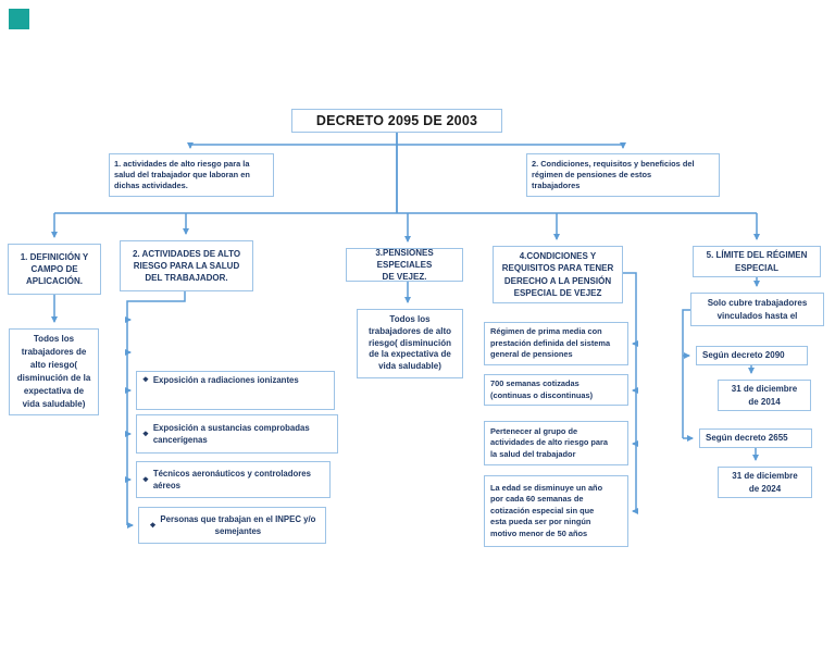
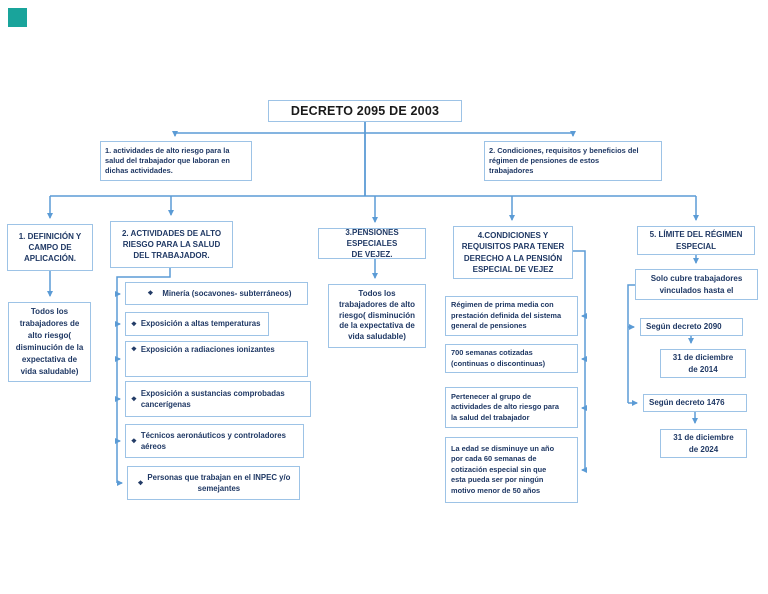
  DECRETO 2095 DE 2003
  1. actividades de alto riesgo para la
  salud del trabajador que laboran en
  dichas actividades.
  2. Condiciones, requisitos y beneficios del
  régimen de pensiones de estos
  trabajadores
  1. DEFINICIÓN Y
  CAMPO DE
  APLICACIÓN.
  Todos los
  trabajadores de
  alto riesgo(
  disminución de la
  expectativa de
  vida saludable)
  2. ACTIVIDADES DE ALTO
  RIESGO PARA LA SALUD
  DEL TRABAJADOR.
+ Minería (socavones- subterráneos)
+ Exposición a altas temperaturas
  Exposición a radiaciones ionizantes
  Exposición a sustancias comprobadas
  cancerígenas
  Técnicos aeronáuticos y controladores
  aéreos
  Personas que trabajan en el INPEC y/o
  semejantes
  3.PENSIONES ESPECIALES
  DE VEJEZ.
  Todos los
  trabajadores de alto
  riesgo( disminución
  de la expectativa de
  vida saludable)
  4.CONDICIONES Y
  REQUISITOS PARA TENER
  DERECHO A LA PENSIÓN
  ESPECIAL DE VEJEZ
  Régimen de prima media con
  prestación definida del sistema
  general de pensiones
  700 semanas cotizadas
  (continuas o discontinuas)
  Pertenecer al grupo de
  actividades de alto riesgo para
  la salud del trabajador
  La edad se disminuye un año
  por cada 60 semanas de
  cotización especial sin que
  esta pueda ser por ningún
  motivo menor de 50 años
  5. LÍMITE DEL RÉGIMEN
  ESPECIAL
  Solo cubre trabajadores
  vinculados hasta el
  Según decreto 2090
  31 de diciembre
  de 2014
- Según decreto 2655
+ Según decreto 1476
  31 de diciembre
  de 2024
